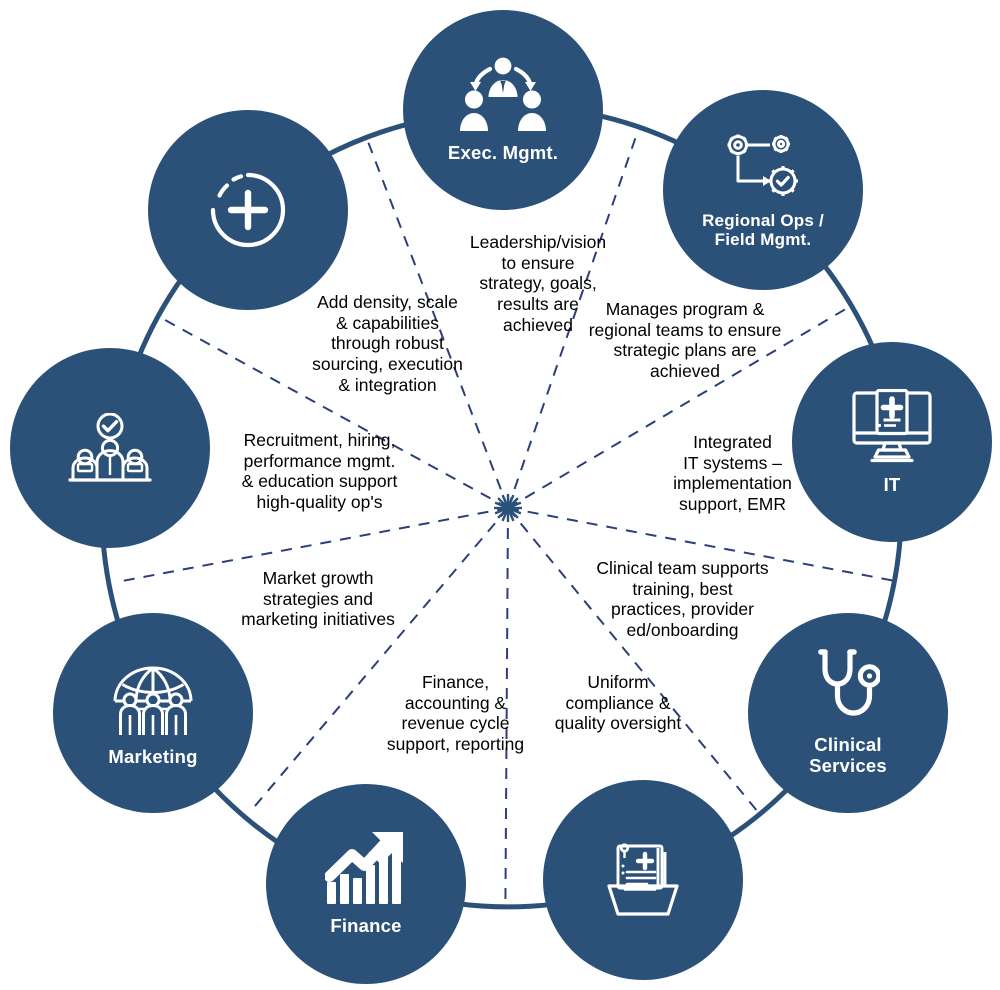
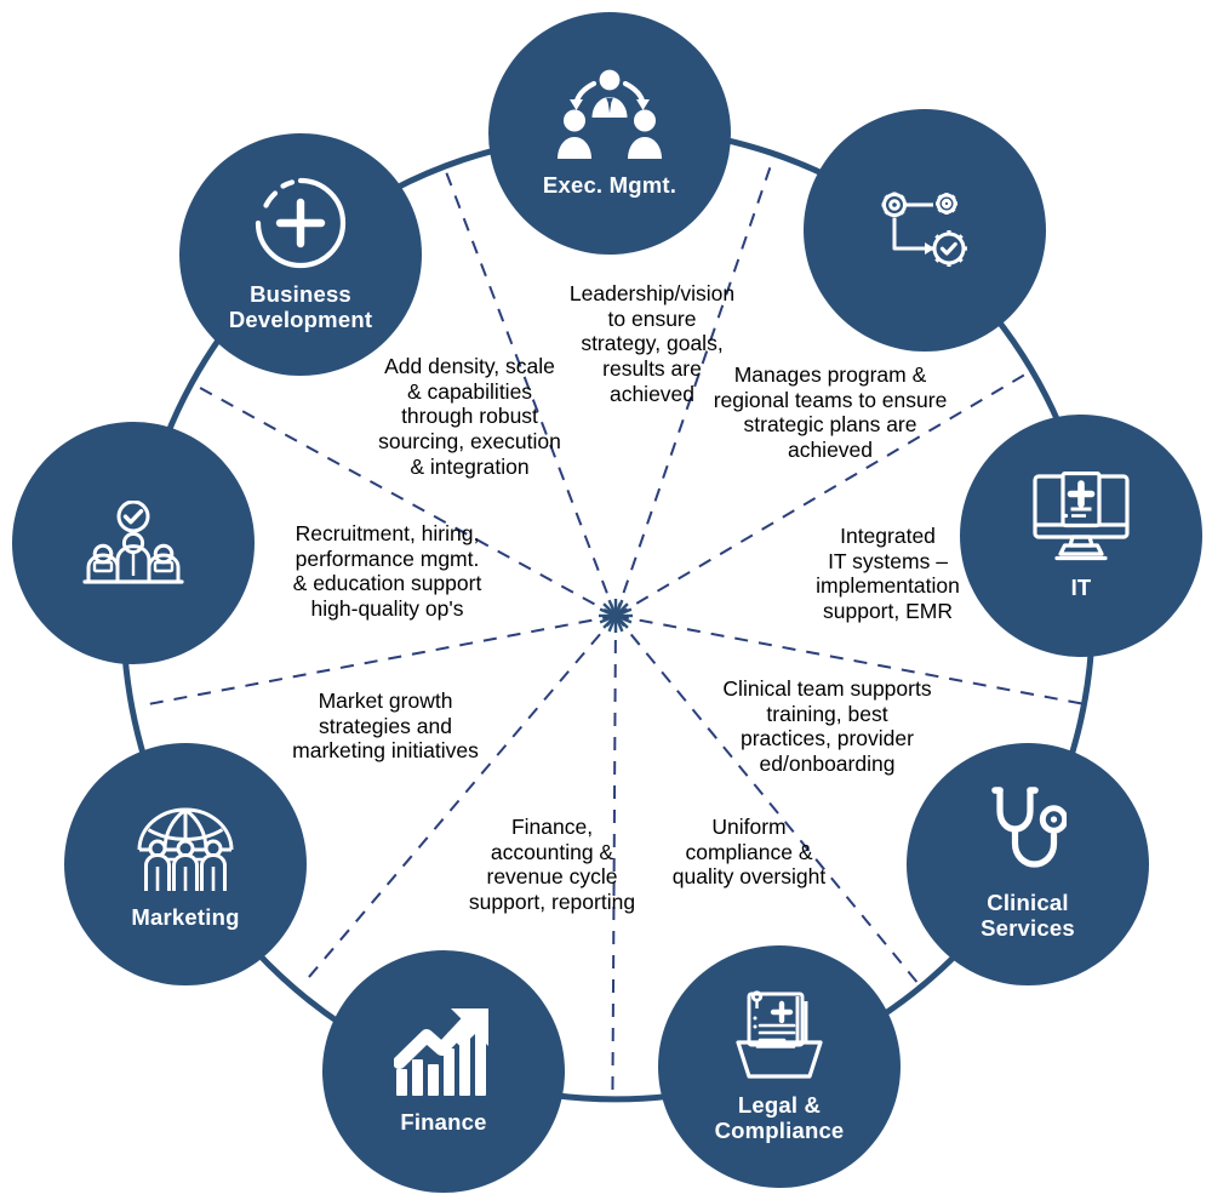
  Exec. Mgmt.
- Regional Ops /
- Field Mgmt.
  IT
  Clinical
  Services
+ Legal &
+ Compliance
  Finance
  Marketing
+ Business
+ Development
  Leadership/vision
  to ensure
  strategy, goals,
  results are
  achieved
  Manages program &
  regional teams to ensure
  strategic plans are
  achieved
  Integrated
  IT systems –
  implementation
  support, EMR
  Clinical team supports
  training, best
  practices, provider
  ed/onboarding
  Uniform
  compliance &
  quality oversight
  Finance,
  accounting &
  revenue cycle
  support, reporting
  Market growth
  strategies and
  marketing initiatives
  Recruitment, hiring,
  performance mgmt.
  & education support
  high-quality op's
  Add density, scale
  & capabilities
  through robust
  sourcing, execution
  & integration
